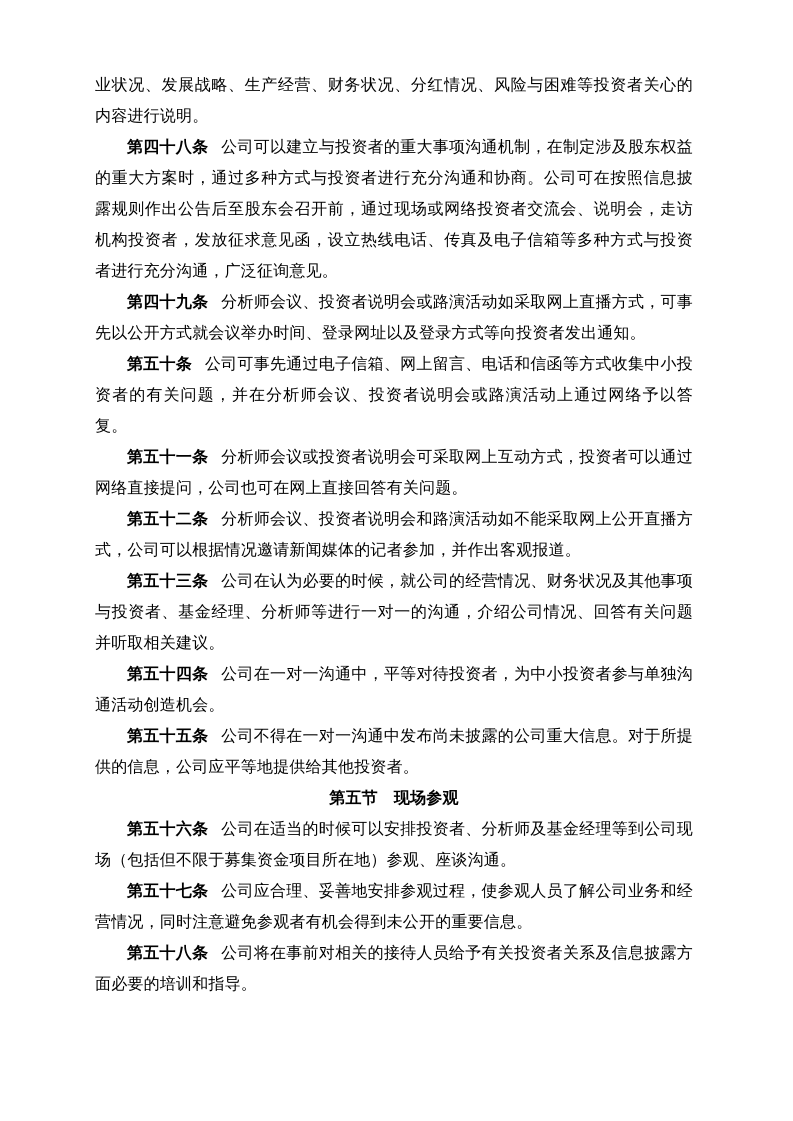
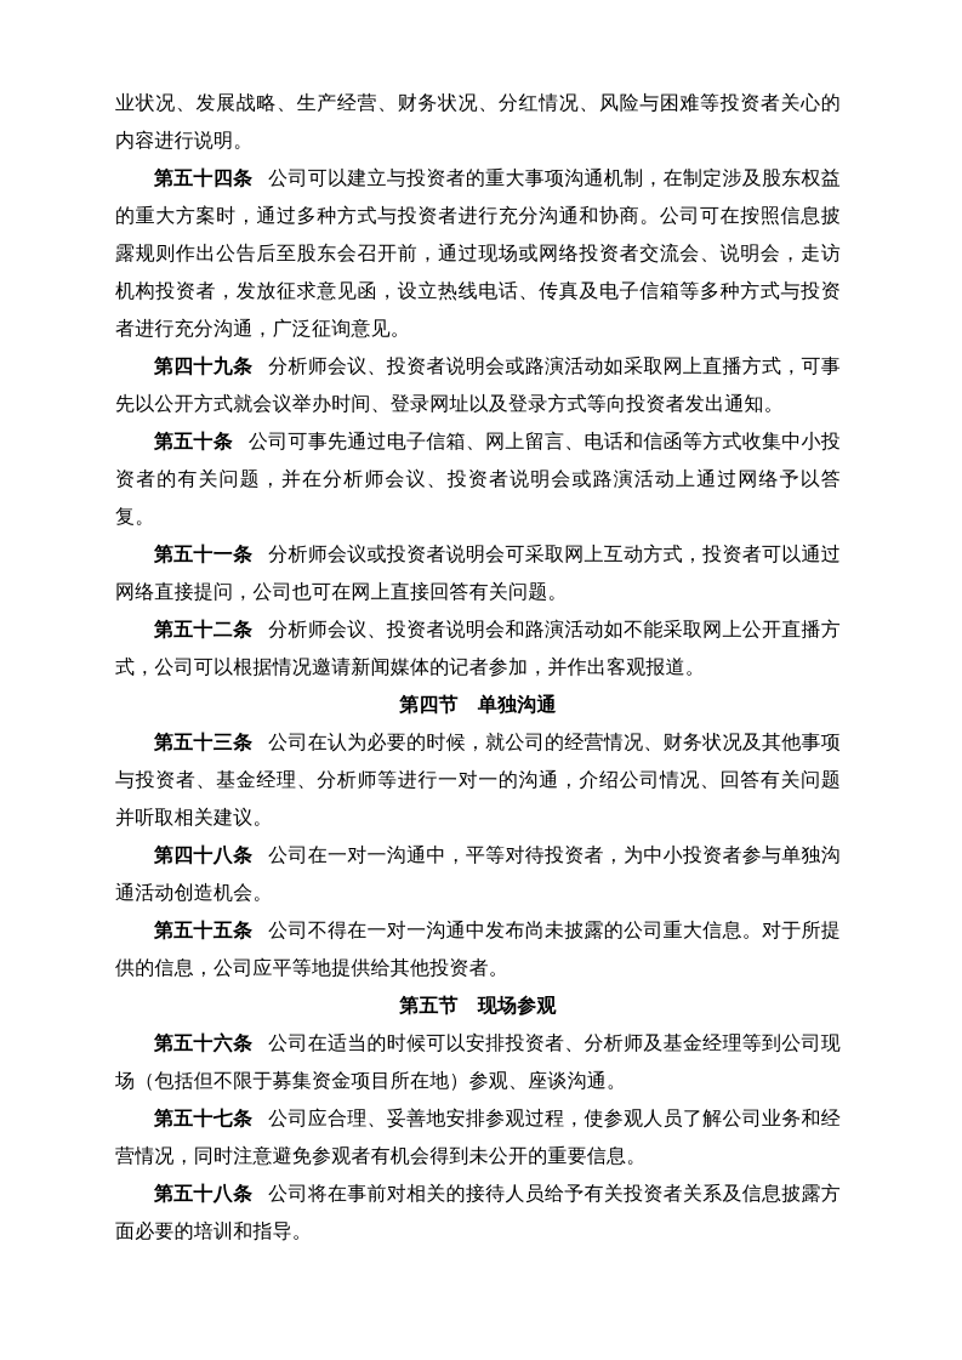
  业状况、发展战略、生产经营、财务状况、分红情况、风险与困难等投资者关心的内容进行说明。
- 第四十八条 公司可以建立与投资者的重大事项沟通机制，在制定涉及股东权益的重大方案时，通过多种方式与投资者进行充分沟通和协商。公司可在按照信息披露规则作出公告后至股东会召开前，通过现场或网络投资者交流会、说明会，走访机构投资者，发放征求意见函，设立热线电话、传真及电子信箱等多种方式与投资者进行充分沟通，广泛征询意见。
+ 第五十四条 公司可以建立与投资者的重大事项沟通机制，在制定涉及股东权益的重大方案时，通过多种方式与投资者进行充分沟通和协商。公司可在按照信息披露规则作出公告后至股东会召开前，通过现场或网络投资者交流会、说明会，走访机构投资者，发放征求意见函，设立热线电话、传真及电子信箱等多种方式与投资者进行充分沟通，广泛征询意见。
  第四十九条 分析师会议、投资者说明会或路演活动如采取网上直播方式，可事先以公开方式就会议举办时间、登录网址以及登录方式等向投资者发出通知。
  第五十条 公司可事先通过电子信箱、网上留言、电话和信函等方式收集中小投资者的有关问题，并在分析师会议、投资者说明会或路演活动上通过网络予以答复。
  第五十一条 分析师会议或投资者说明会可采取网上互动方式，投资者可以通过网络直接提问，公司也可在网上直接回答有关问题。
  第五十二条 分析师会议、投资者说明会和路演活动如不能采取网上公开直播方式，公司可以根据情况邀请新闻媒体的记者参加，并作出客观报道。
+ 第四节 单独沟通
  第五十三条 公司在认为必要的时候，就公司的经营情况、财务状况及其他事项与投资者、基金经理、分析师等进行一对一的沟通，介绍公司情况、回答有关问题并听取相关建议。
- 第五十四条 公司在一对一沟通中，平等对待投资者，为中小投资者参与单独沟通活动创造机会。
+ 第四十八条 公司在一对一沟通中，平等对待投资者，为中小投资者参与单独沟通活动创造机会。
  第五十五条 公司不得在一对一沟通中发布尚未披露的公司重大信息。对于所提供的信息，公司应平等地提供给其他投资者。
  第五节 现场参观
  第五十六条 公司在适当的时候可以安排投资者、分析师及基金经理等到公司现场（包括但不限于募集资金项目所在地）参观、座谈沟通。
  第五十七条 公司应合理、妥善地安排参观过程，使参观人员了解公司业务和经营情况，同时注意避免参观者有机会得到未公开的重要信息。
  第五十八条 公司将在事前对相关的接待人员给予有关投资者关系及信息披露方面必要的培训和指导。
